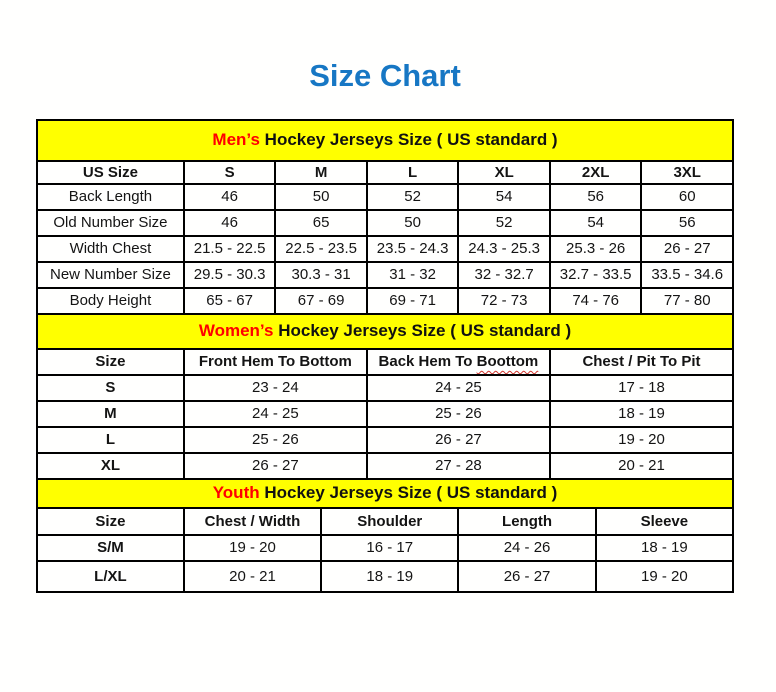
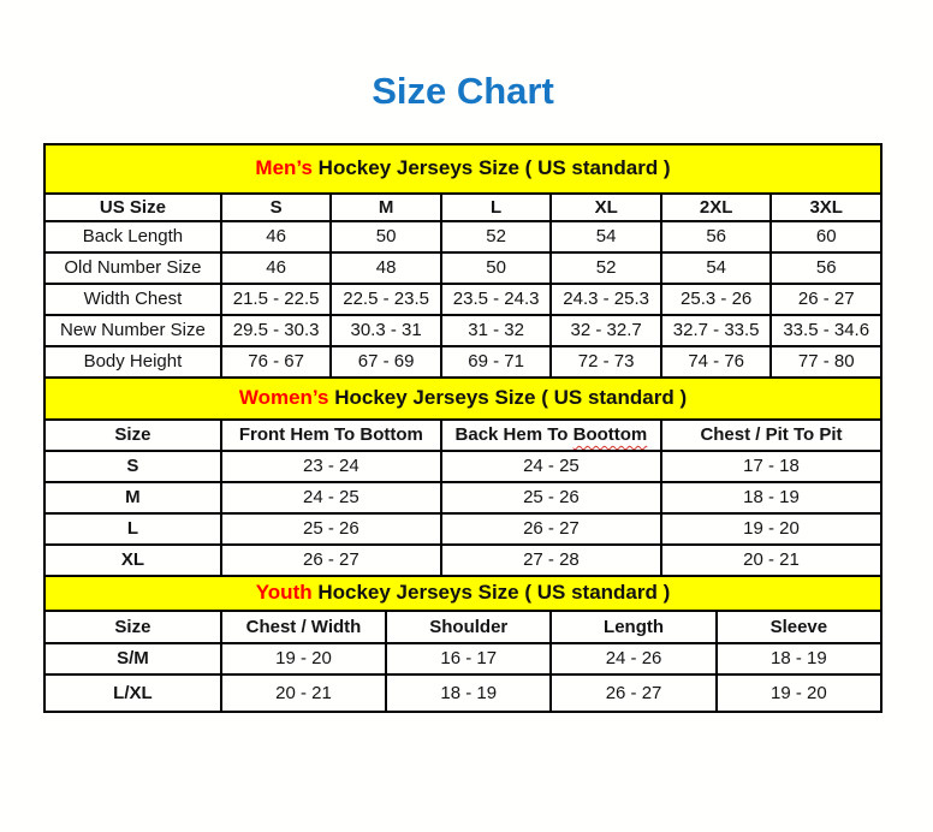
  Size Chart
  Men’s Hockey Jerseys Size ( US standard )
  US Size	S	M	L	XL	2XL	3XL
  Back Length	46	50	52	54	56	60
- Old Number Size	46	65	50	52	54	56
+ Old Number Size	46	48	50	52	54	56
  Width Chest	21.5 - 22.5	22.5 - 23.5	23.5 - 24.3	24.3 - 25.3	25.3 - 26	26 - 27
  New Number Size	29.5 - 30.3	30.3 - 31	31 - 32	32 - 32.7	32.7 - 33.5	33.5 - 34.6
- Body Height	65 - 67	67 - 69	69 - 71	72 - 73	74 - 76	77 - 80
+ Body Height	76 - 67	67 - 69	69 - 71	72 - 73	74 - 76	77 - 80
  Women’s Hockey Jerseys Size ( US standard )
  Size	Front Hem To Bottom	Back Hem To Boottom	Chest / Pit To Pit
  S	23 - 24	24 - 25	17 - 18
  M	24 - 25	25 - 26	18 - 19
  L	25 - 26	26 - 27	19 - 20
  XL	26 - 27	27 - 28	20 - 21
  Youth Hockey Jerseys Size ( US standard )
  Size	Chest / Width	Shoulder	Length	Sleeve
  S/M	19 - 20	16 - 17	24 - 26	18 - 19
  L/XL	20 - 21	18 - 19	26 - 27	19 - 20
